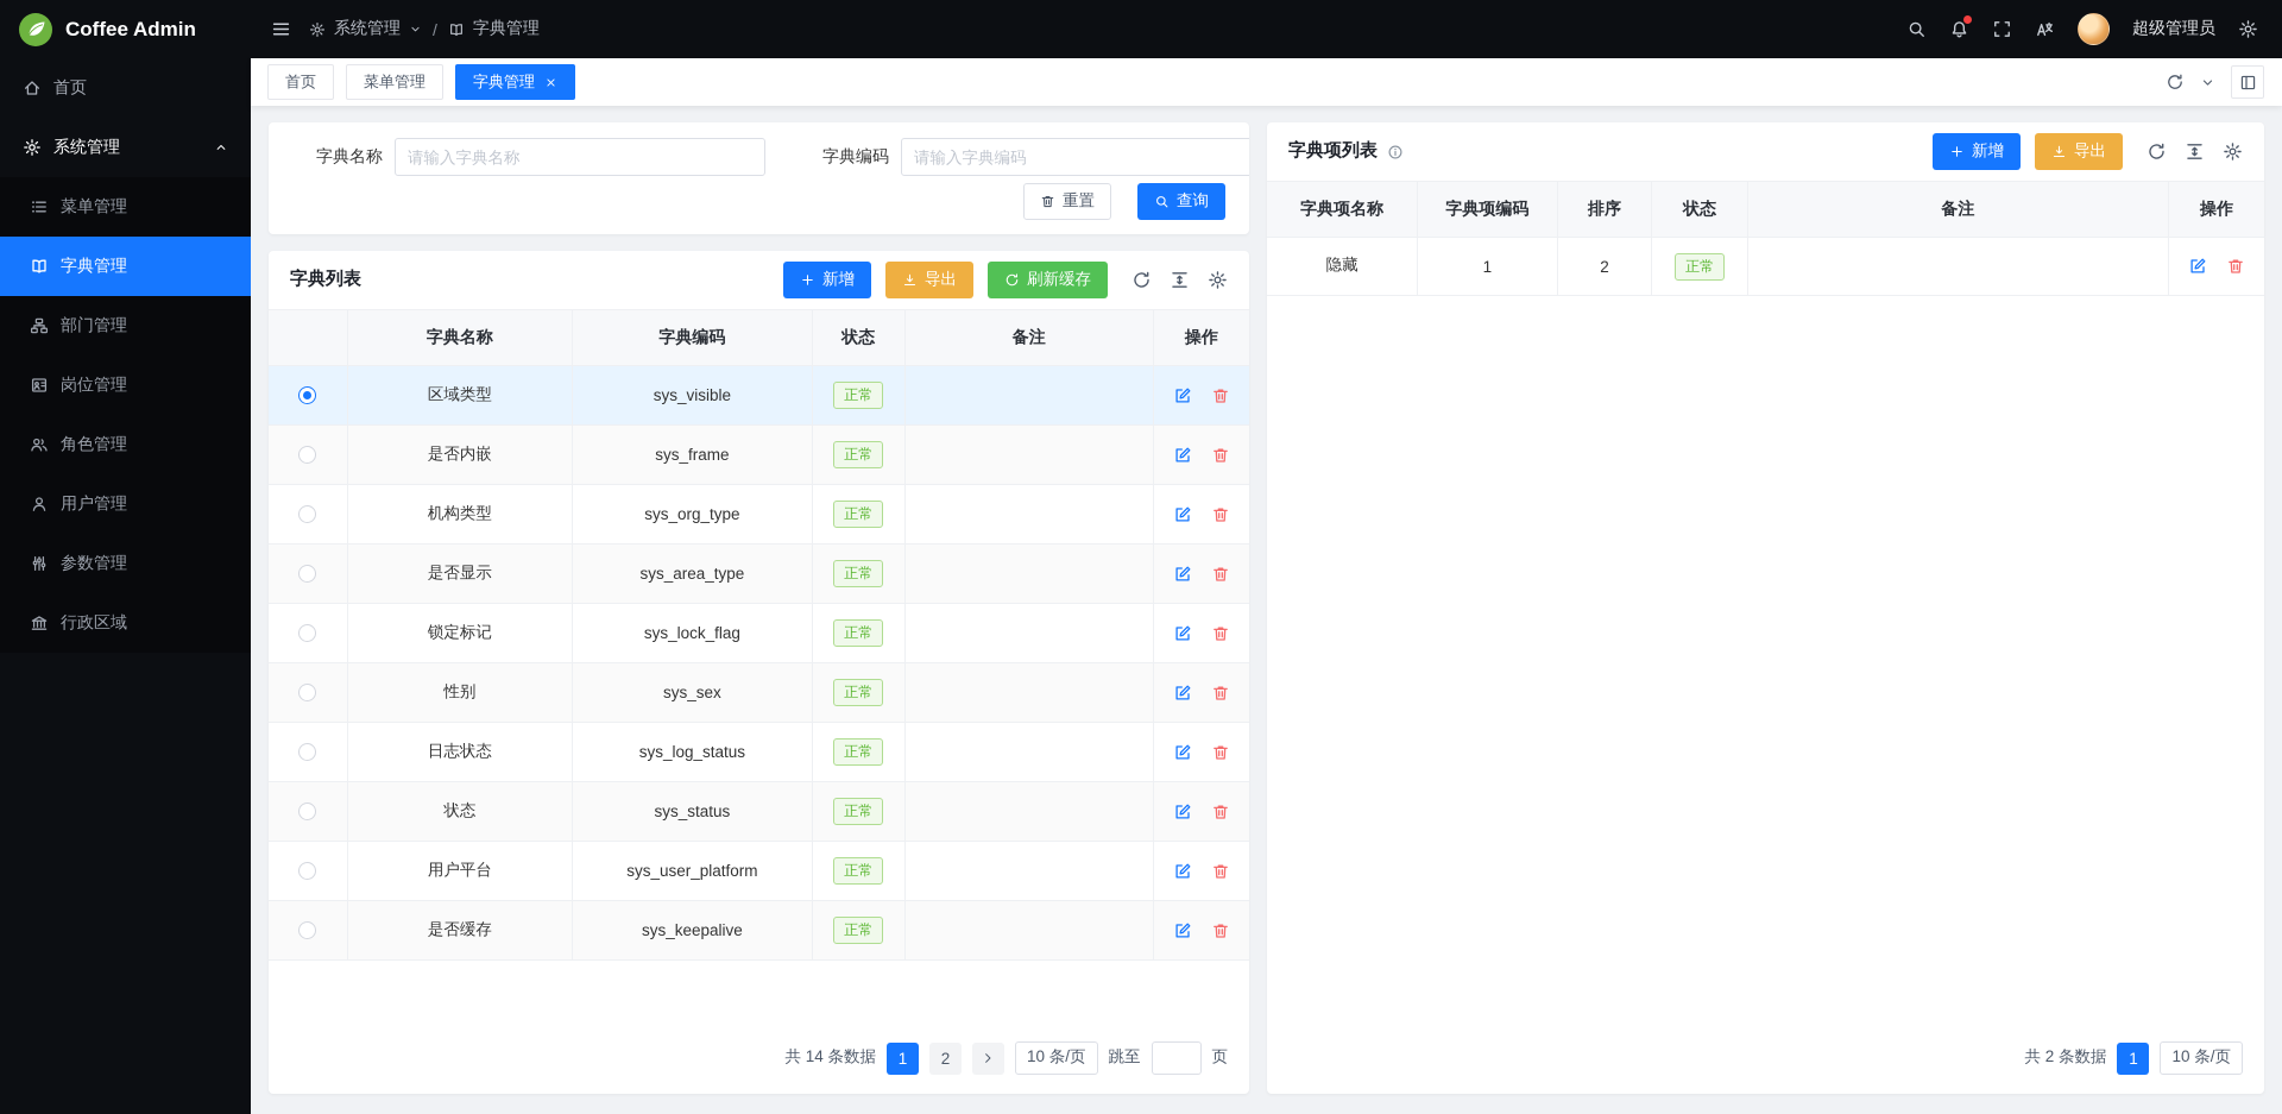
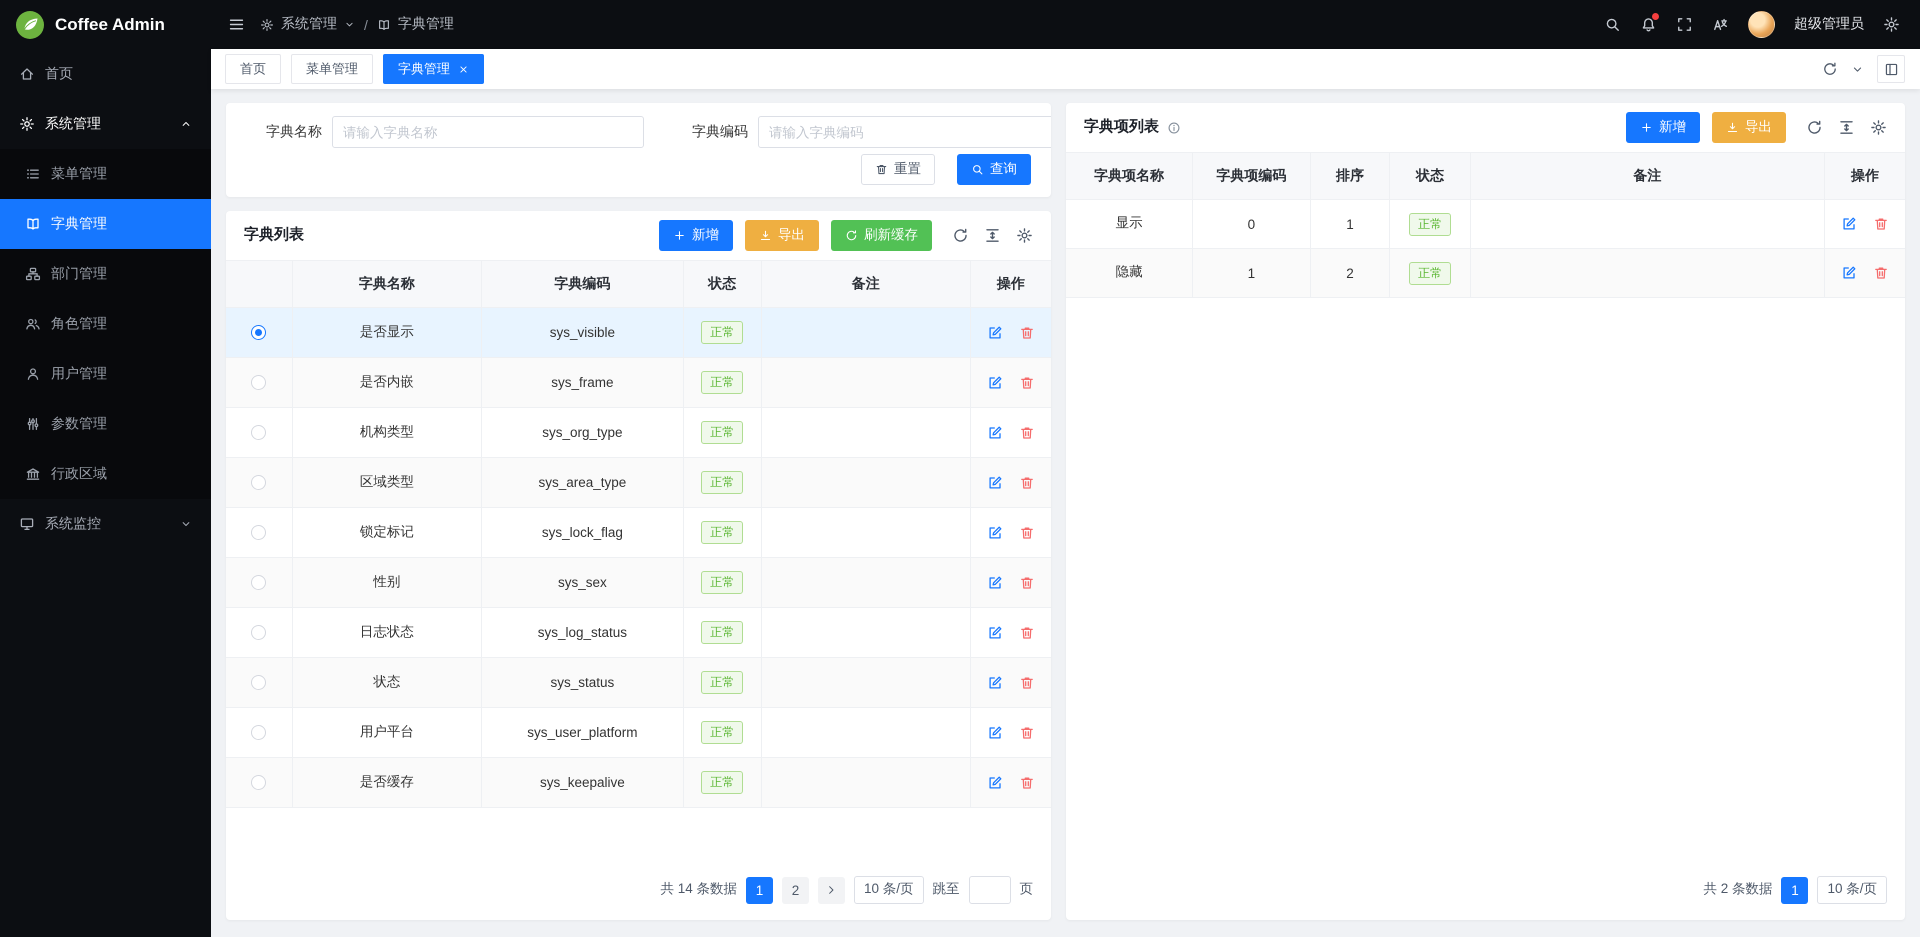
  Coffee Admin
  首页
  系统管理
  菜单管理
  字典管理
  部门管理
- 岗位管理
  角色管理
  用户管理
  参数管理
  行政区域
+ 系统监控
  系统管理
  /
  字典管理
  超级管理员
  首页
  菜单管理
  字典管理
  字典名称
  请输入字典名称
  字典编码
  请输入字典编码
  重置
  查询
  字典列表
  新增
  导出
  刷新缓存
  	字典名称	字典编码	状态	备注	操作
- 	区域类型	sys_visible	正常
+ 	是否显示	sys_visible	正常
  	是否内嵌	sys_frame	正常
  	机构类型	sys_org_type	正常
- 	是否显示	sys_area_type	正常
+ 	区域类型	sys_area_type	正常
  	锁定标记	sys_lock_flag	正常
  	性别	sys_sex	正常
  	日志状态	sys_log_status	正常
  	状态	sys_status	正常
  	用户平台	sys_user_platform	正常
  	是否缓存	sys_keepalive	正常
  共 14 条数据
  1
  2
  10 条/页
  跳至
  页
  字典项列表
  新增
  导出
  字典项名称	字典项编码	排序	状态	备注	操作
+ 显示	0	1	正常
  隐藏	1	2	正常
  共 2 条数据
  1
  10 条/页
